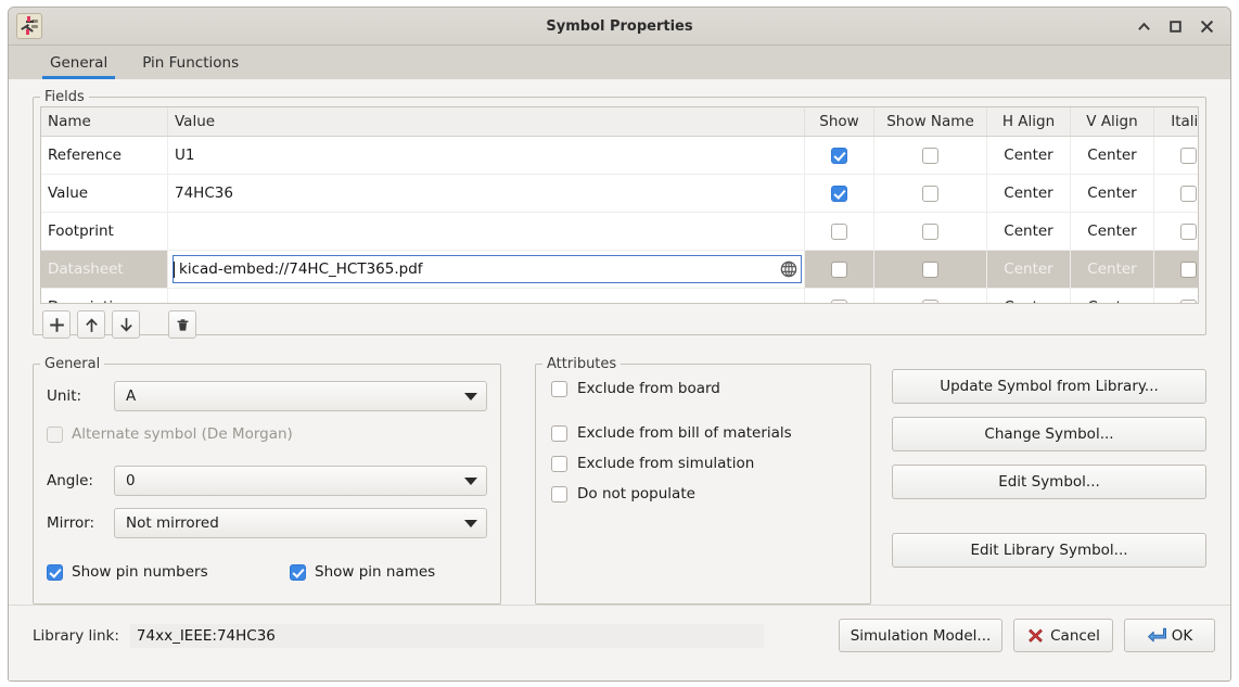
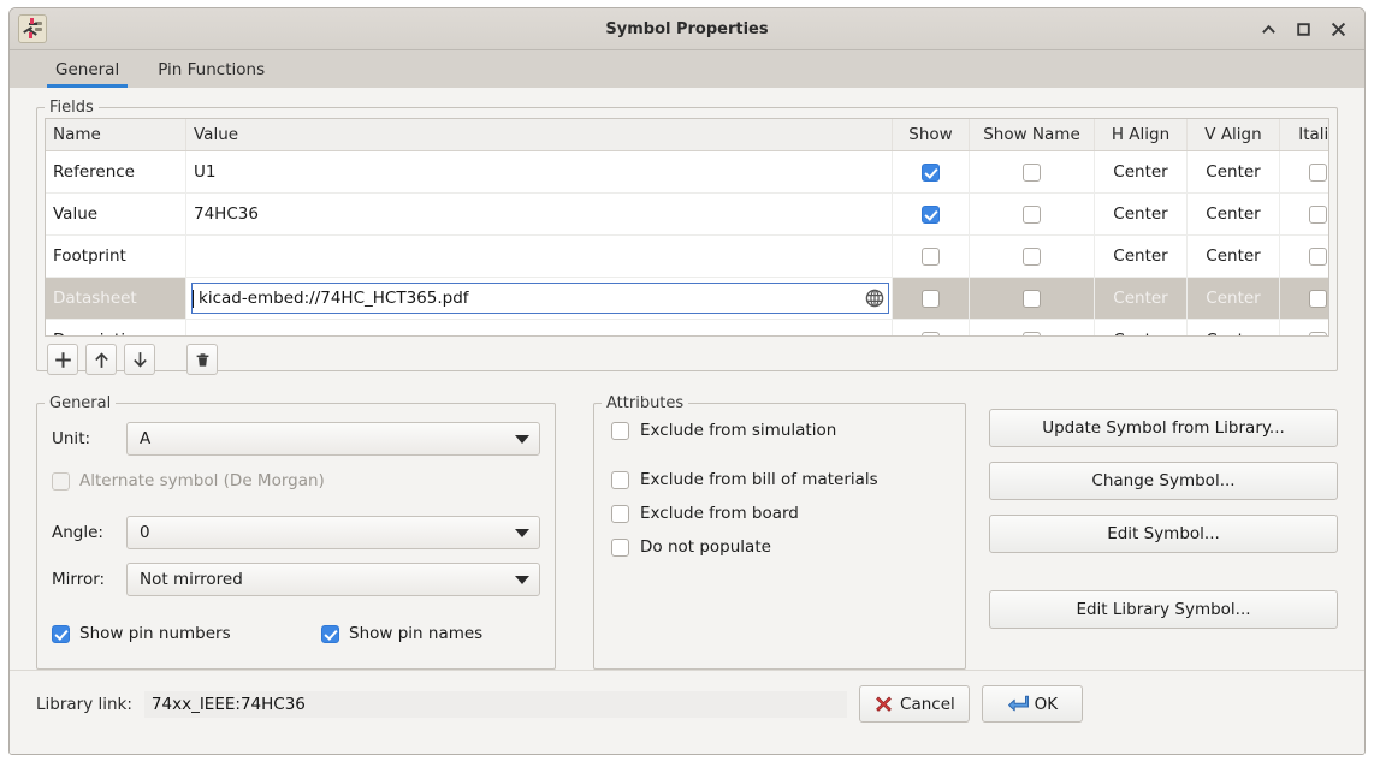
  Symbol Properties
  General
  Pin Functions
  Fields
  Name	Value	Show	Show Name	H Align	V Align	Itali
  Reference	U1			Center	Center
  Value	74HC36			Center	Center
  Footprint				Center	Center
  Datasheet	kicad-embed://74HC_HCT365.pdf			Center	Center
  General
  Unit:
  A
  Alternate symbol (De Morgan)
  Angle:
  0
  Mirror:
  Not mirrored
  Show pin numbers
  Show pin names
  Attributes
- Exclude from board
+ Exclude from simulation
  Exclude from bill of materials
- Exclude from simulation
+ Exclude from board
  Do not populate
  Update Symbol from Library...
  Change Symbol...
  Edit Symbol...
  Edit Library Symbol...
  Library link:
  74xx_IEEE:74HC36
- Simulation Model...
  Cancel
  OK
